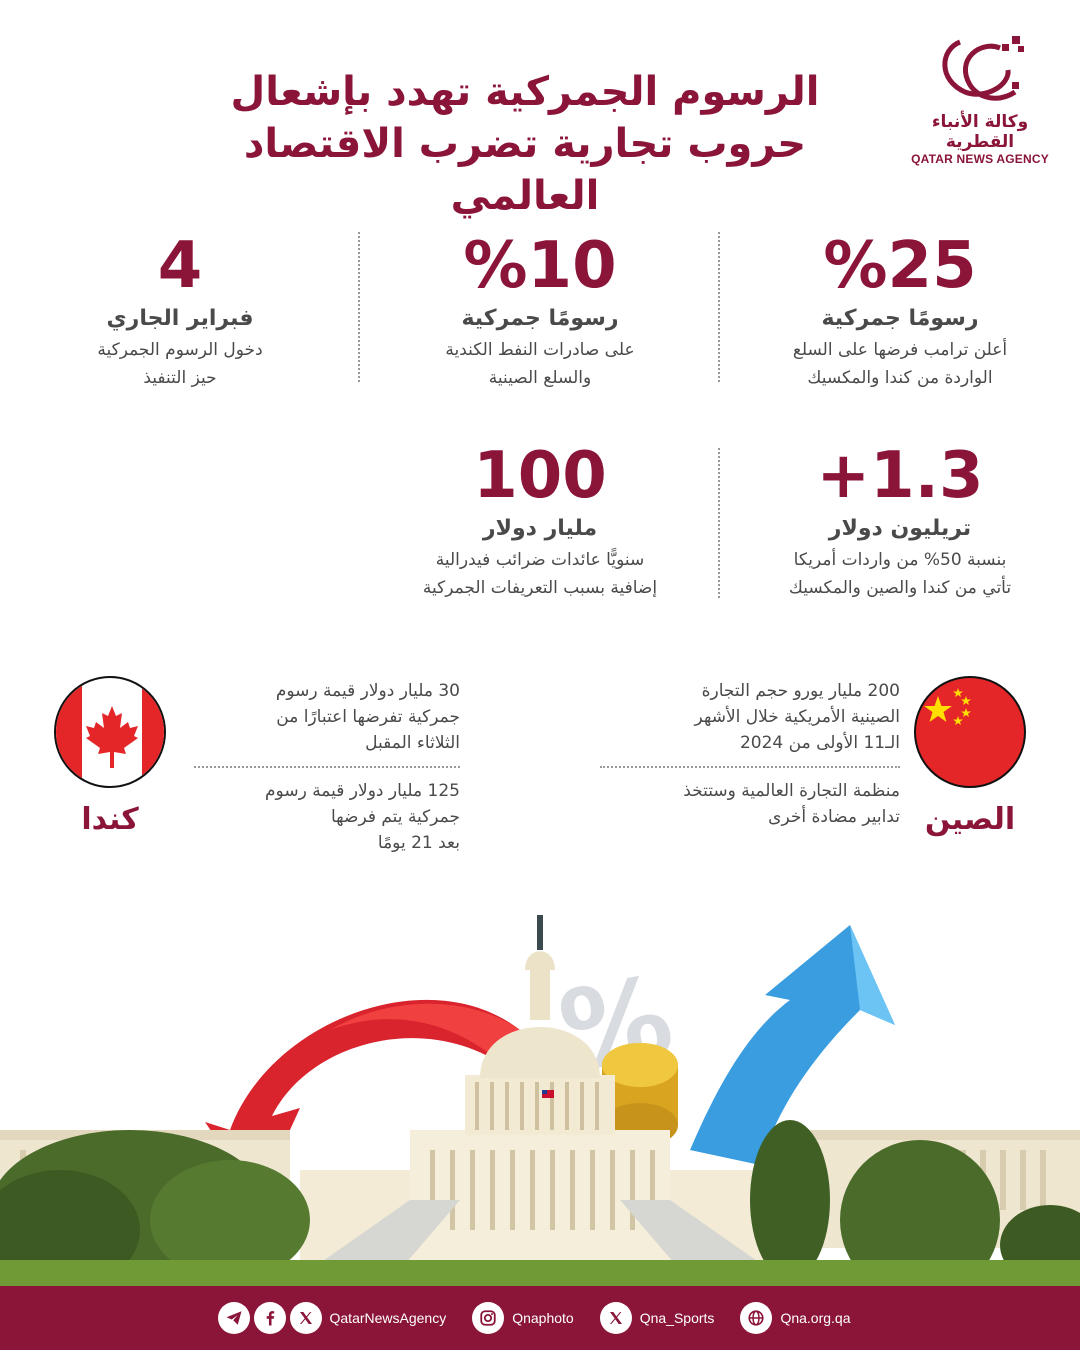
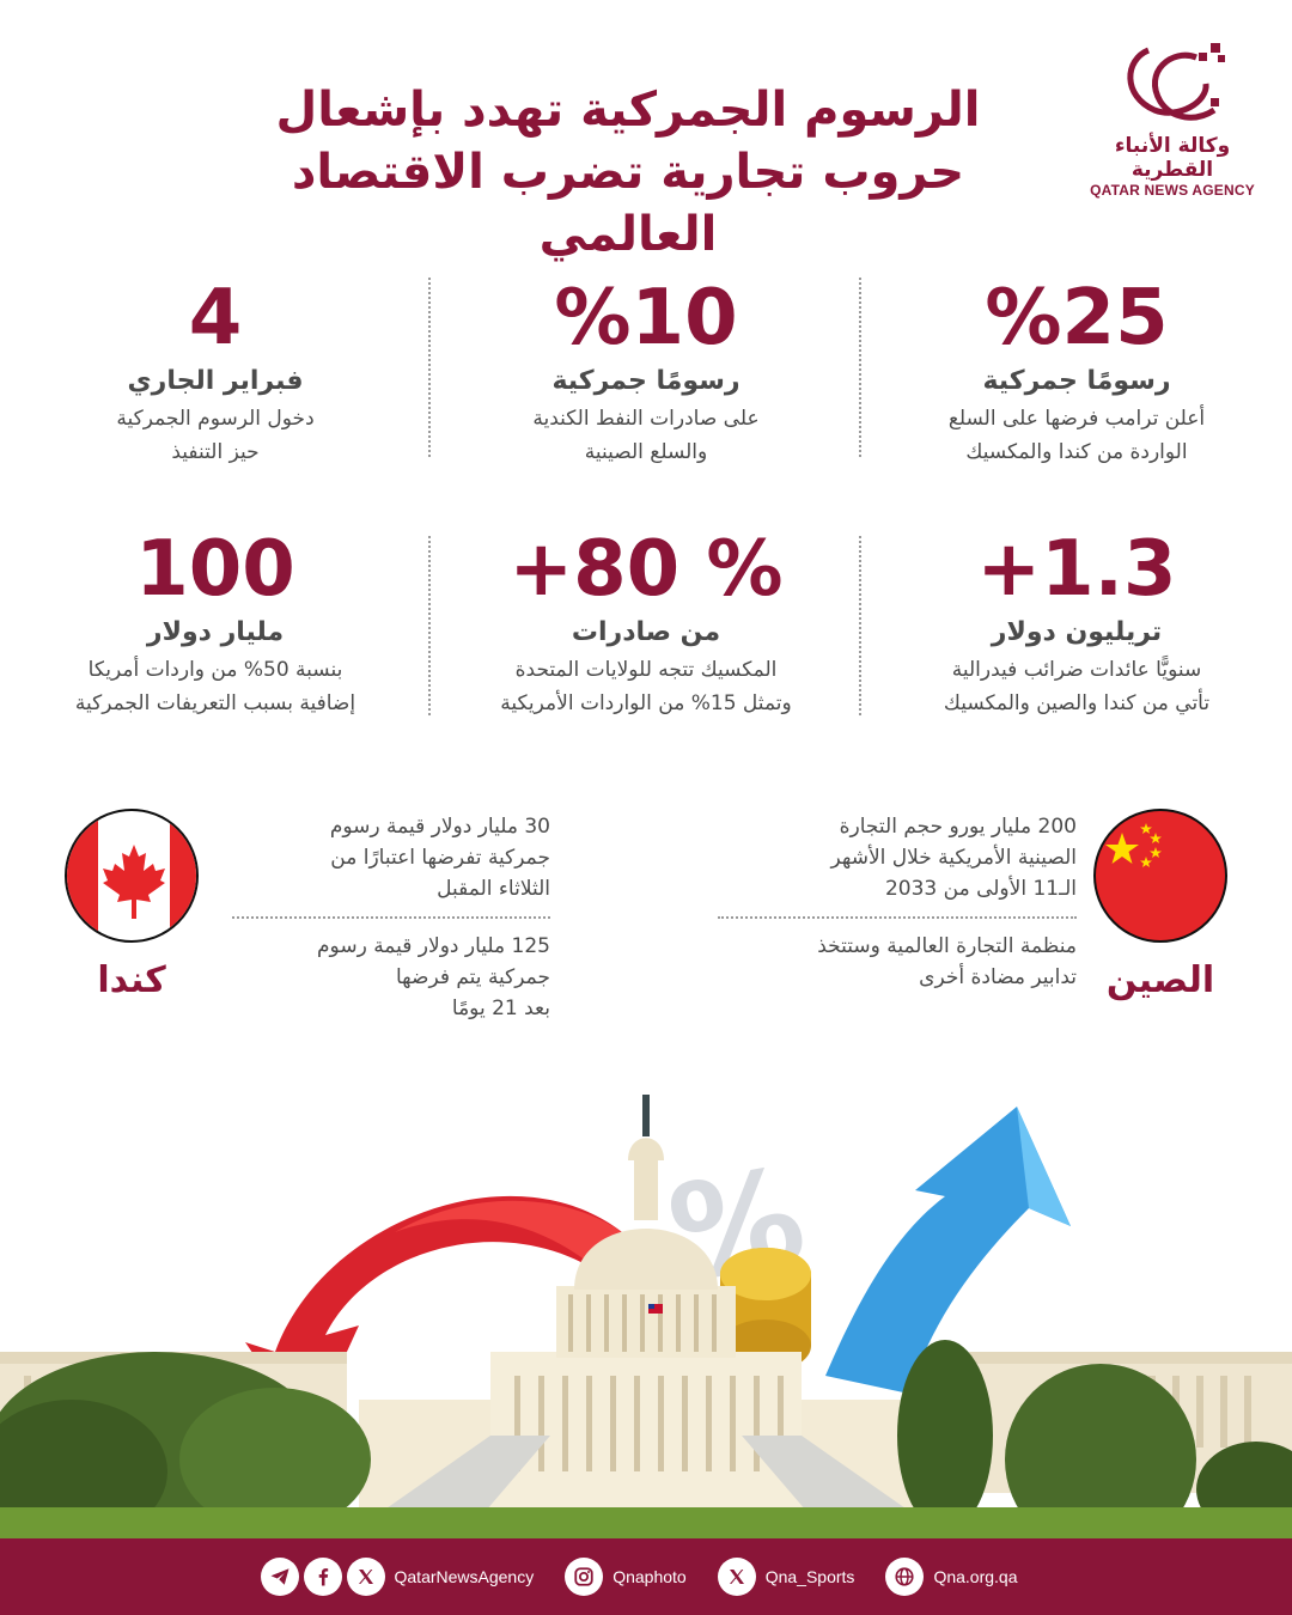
  الرسوم الجمركية تهدد بإشعال
  حروب تجارية تضرب الاقتصاد العالمي
  وكالة الأنباء القطرية
  QATAR NEWS AGENCY
  %25
  رسومًا جمركية
  أعلن ترامب فرضها على السلع
  الواردة من كندا والمكسيك
  %10
  رسومًا جمركية
  على صادرات النفط الكندية
  والسلع الصينية
  4
  فبراير الجاري
  دخول الرسوم الجمركية
  حيز التنفيذ
  +1.3
  تريليون دولار
- بنسبة 50% من واردات أمريكا
+ سنويًّا عائدات ضرائب فيدرالية
  تأتي من كندا والصين والمكسيك
+ +80 %
+ من صادرات
+ المكسيك تتجه للولايات المتحدة
+ وتمثل 15% من الواردات الأمريكية
  100
  مليار دولار
- سنويًّا عائدات ضرائب فيدرالية
+ بنسبة 50% من واردات أمريكا
  إضافية بسبب التعريفات الجمركية
  الصين
  200 مليار يورو حجم التجارة
  الصينية الأمريكية خلال الأشهر
- الـ11 الأولى من 2024
+ الـ11 الأولى من 2033
  منظمة التجارة العالمية وستتخذ
  تدابير مضادة أخرى
  كندا
  30 مليار دولار قيمة رسوم
  جمركية تفرضها اعتبارًا من
  الثلاثاء المقبل
  125 مليار دولار قيمة رسوم
  جمركية يتم فرضها
  بعد 21 يومًا
  QatarNewsAgency
  Qnaphoto
  Qna_Sports
  Qna.org.qa
